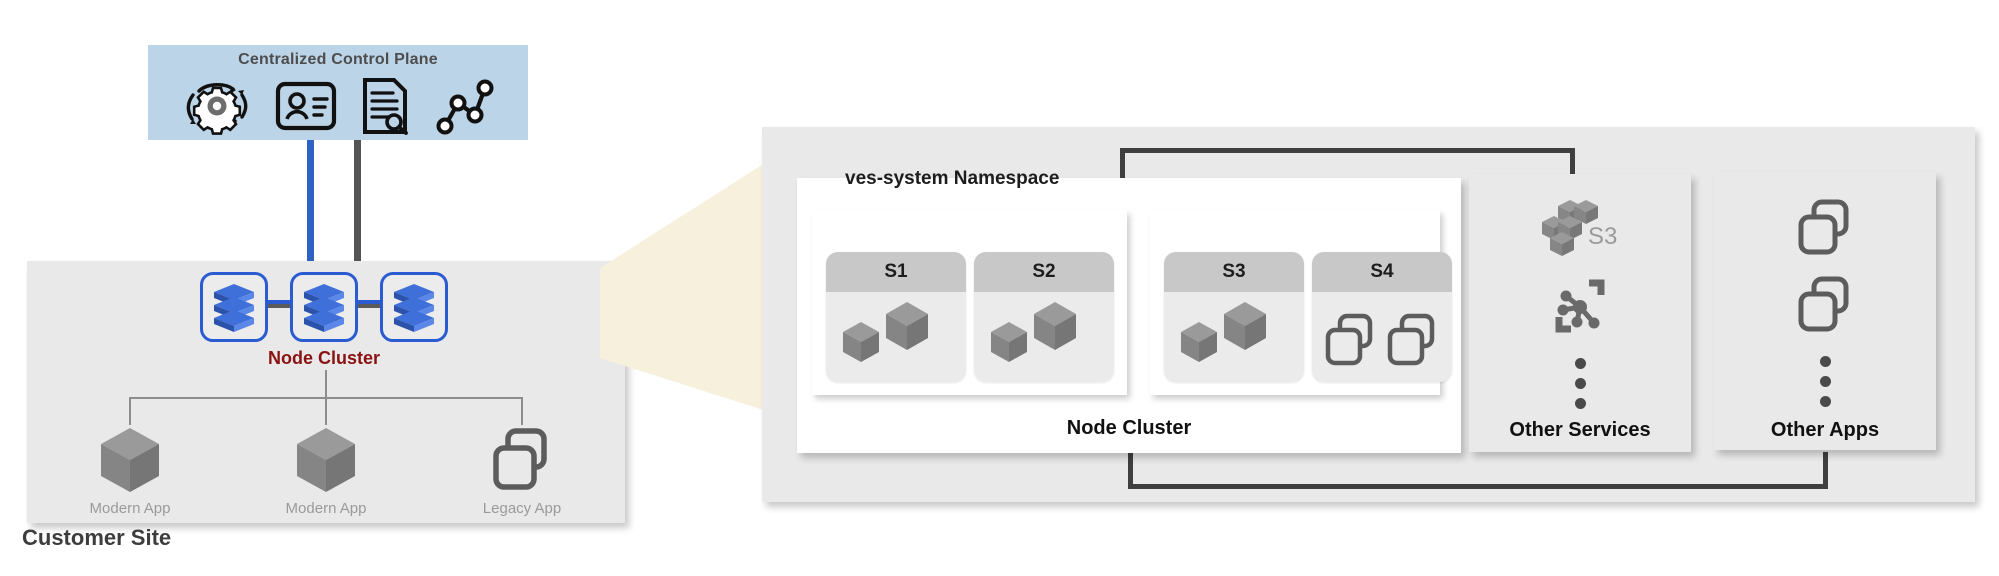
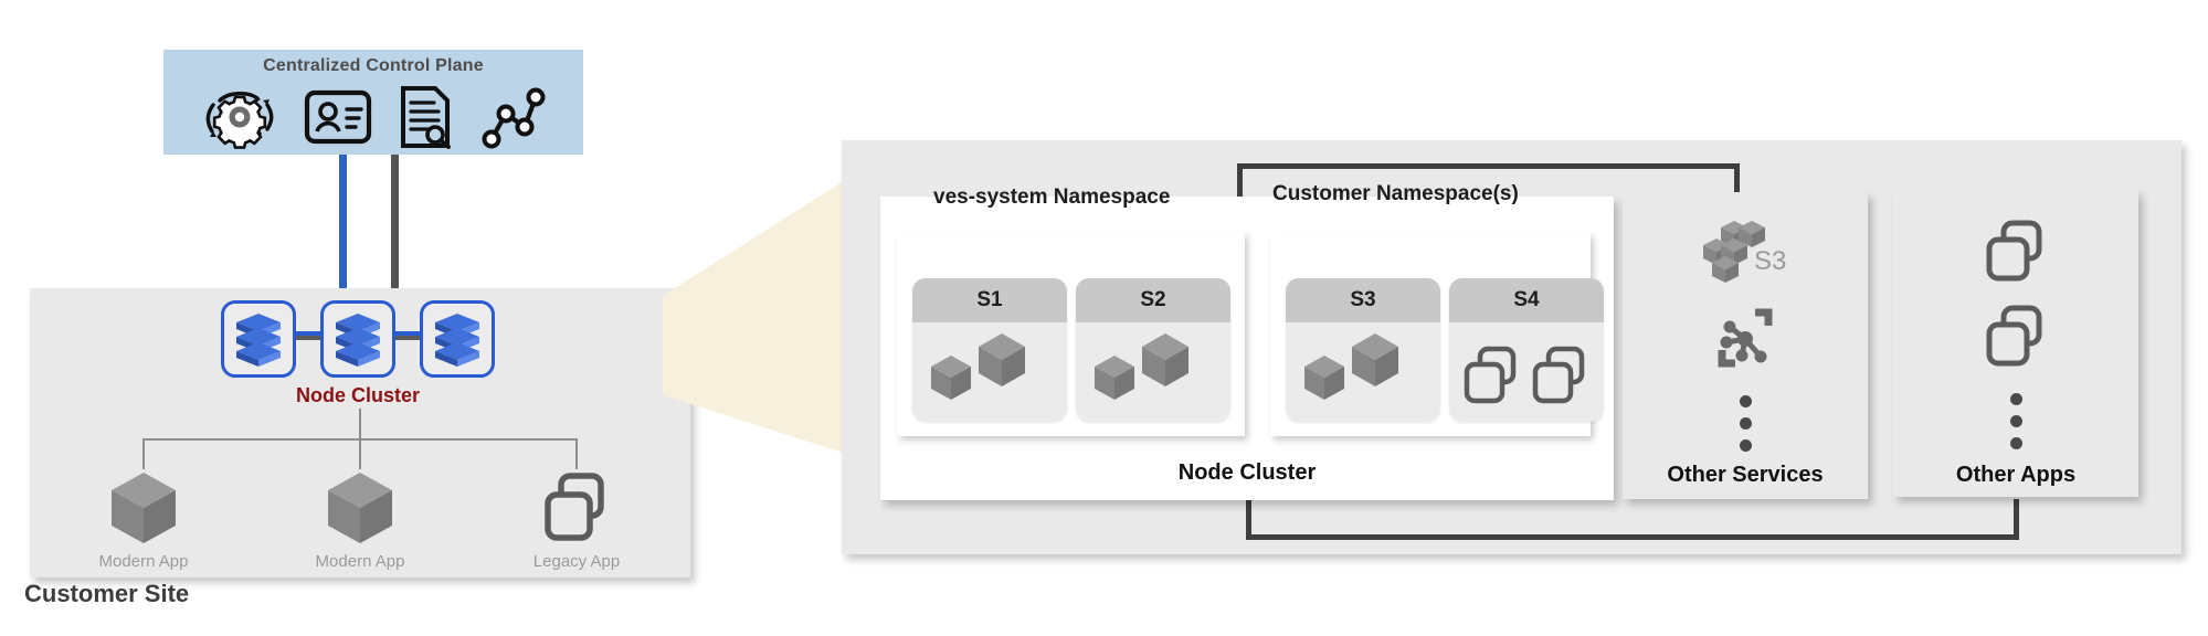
  Centralized Control Plane
  Node Cluster
  Modern App
  Modern App
  Legacy App
  Customer Site
  ves-system Namespace
+ Customer Namespace(s)
  S1
  S2
  S3
  S4
  Node Cluster
  S3
  Other Services
  Other Apps
